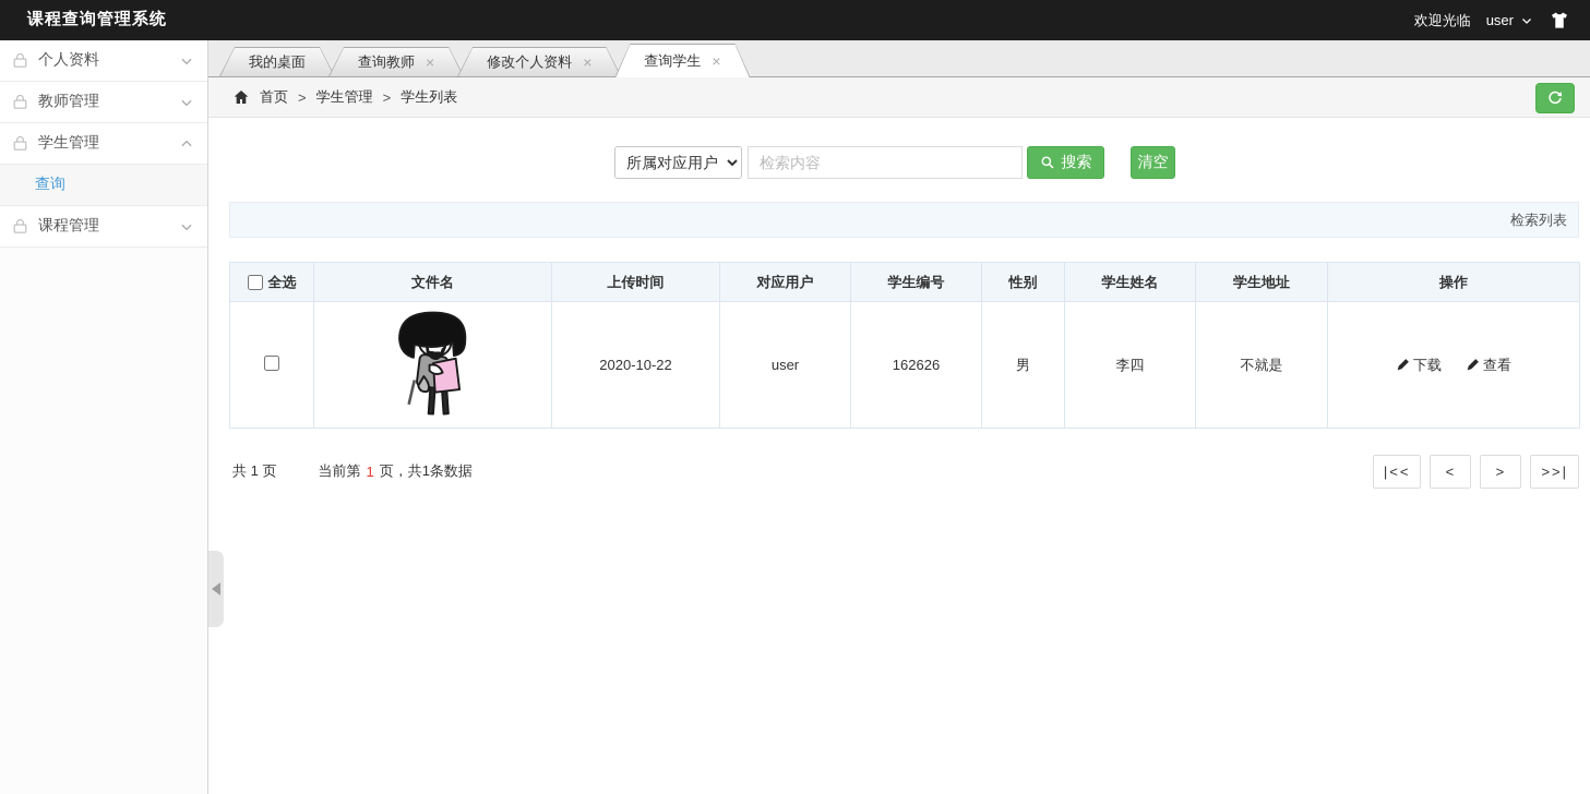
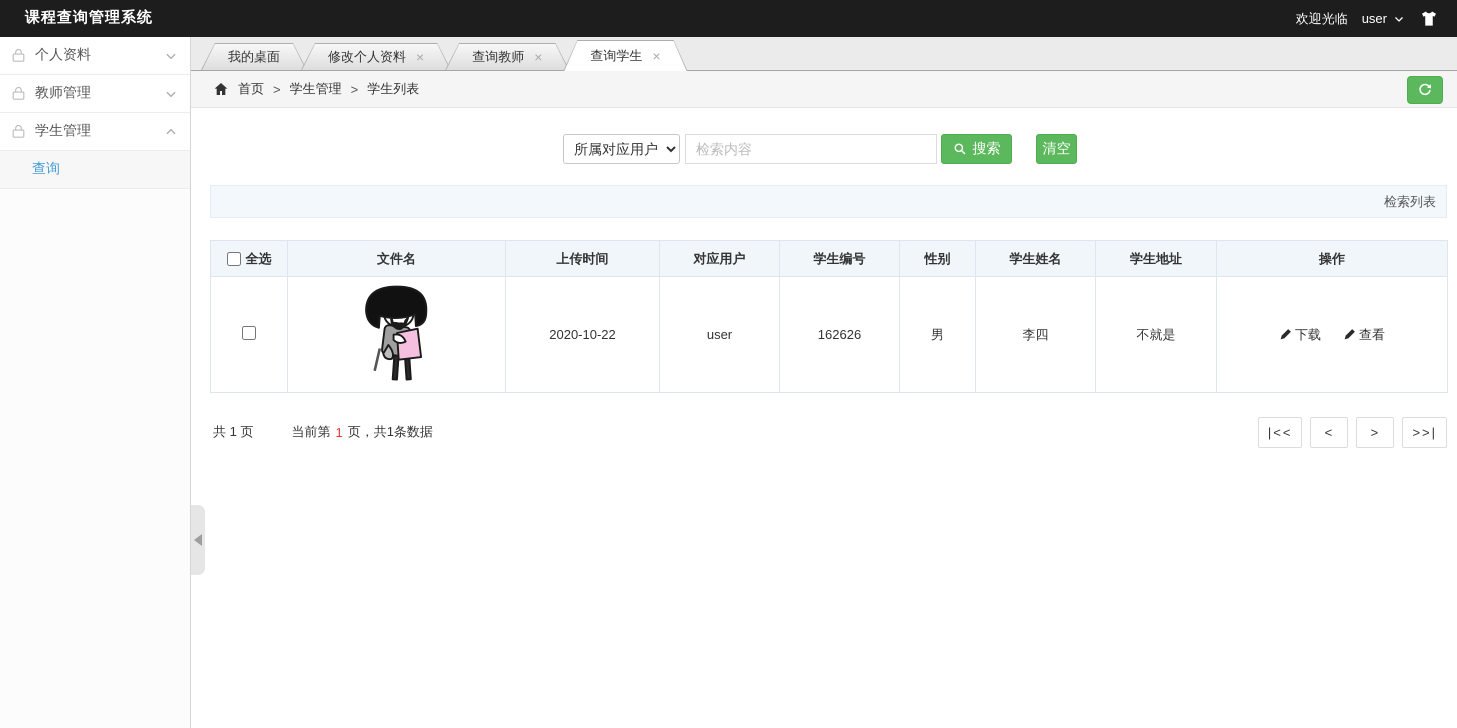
  课程查询管理系统
  欢迎光临
  user
  个人资料
  教师管理
  学生管理
  查询
- 课程管理
  我的桌面
- 查询教师
+ 修改个人资料
  ×
- 修改个人资料
+ 查询教师
  ×
  查询学生
  ×
  首页
  >
  学生管理
  >
  学生列表
  所属对应用户
  检索内容
  搜索
  清空
  检索列表
  全选	文件名	上传时间	对应用户	学生编号	性别	学生姓名	学生地址	操作
  		2020-10-22	user	162626	男	李四	不就是	下载 查看
  共 1 页
  当前第
  1
  页，共1条数据
  |<<
  <
  >
  >>|
